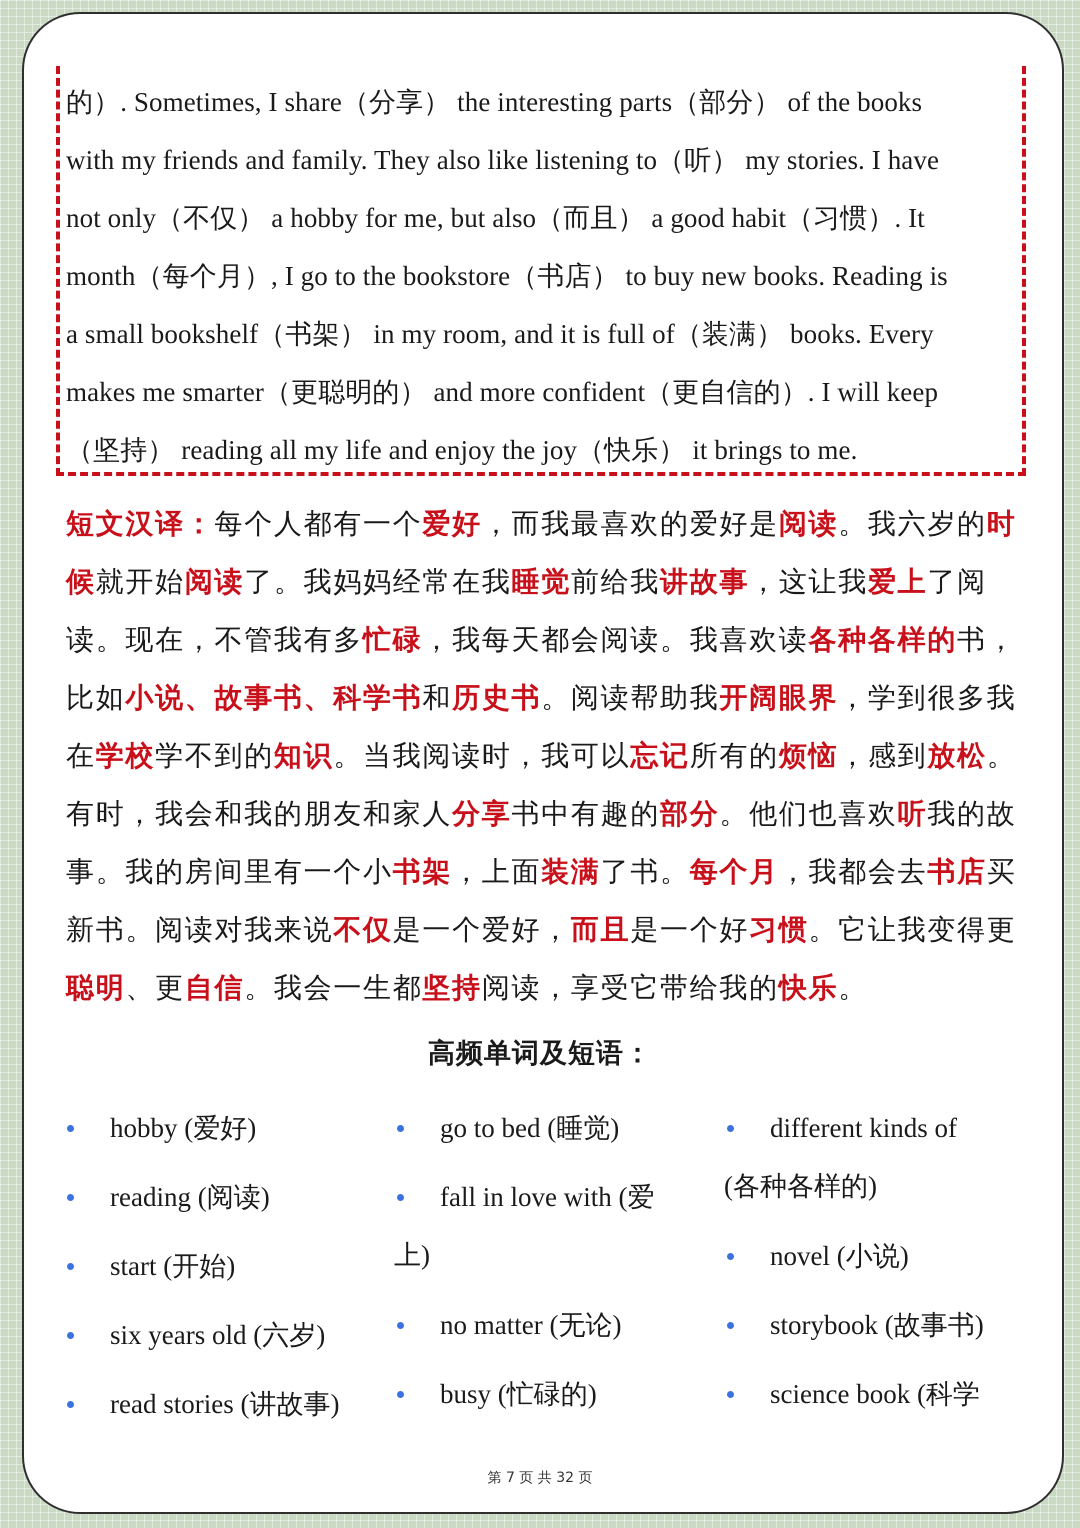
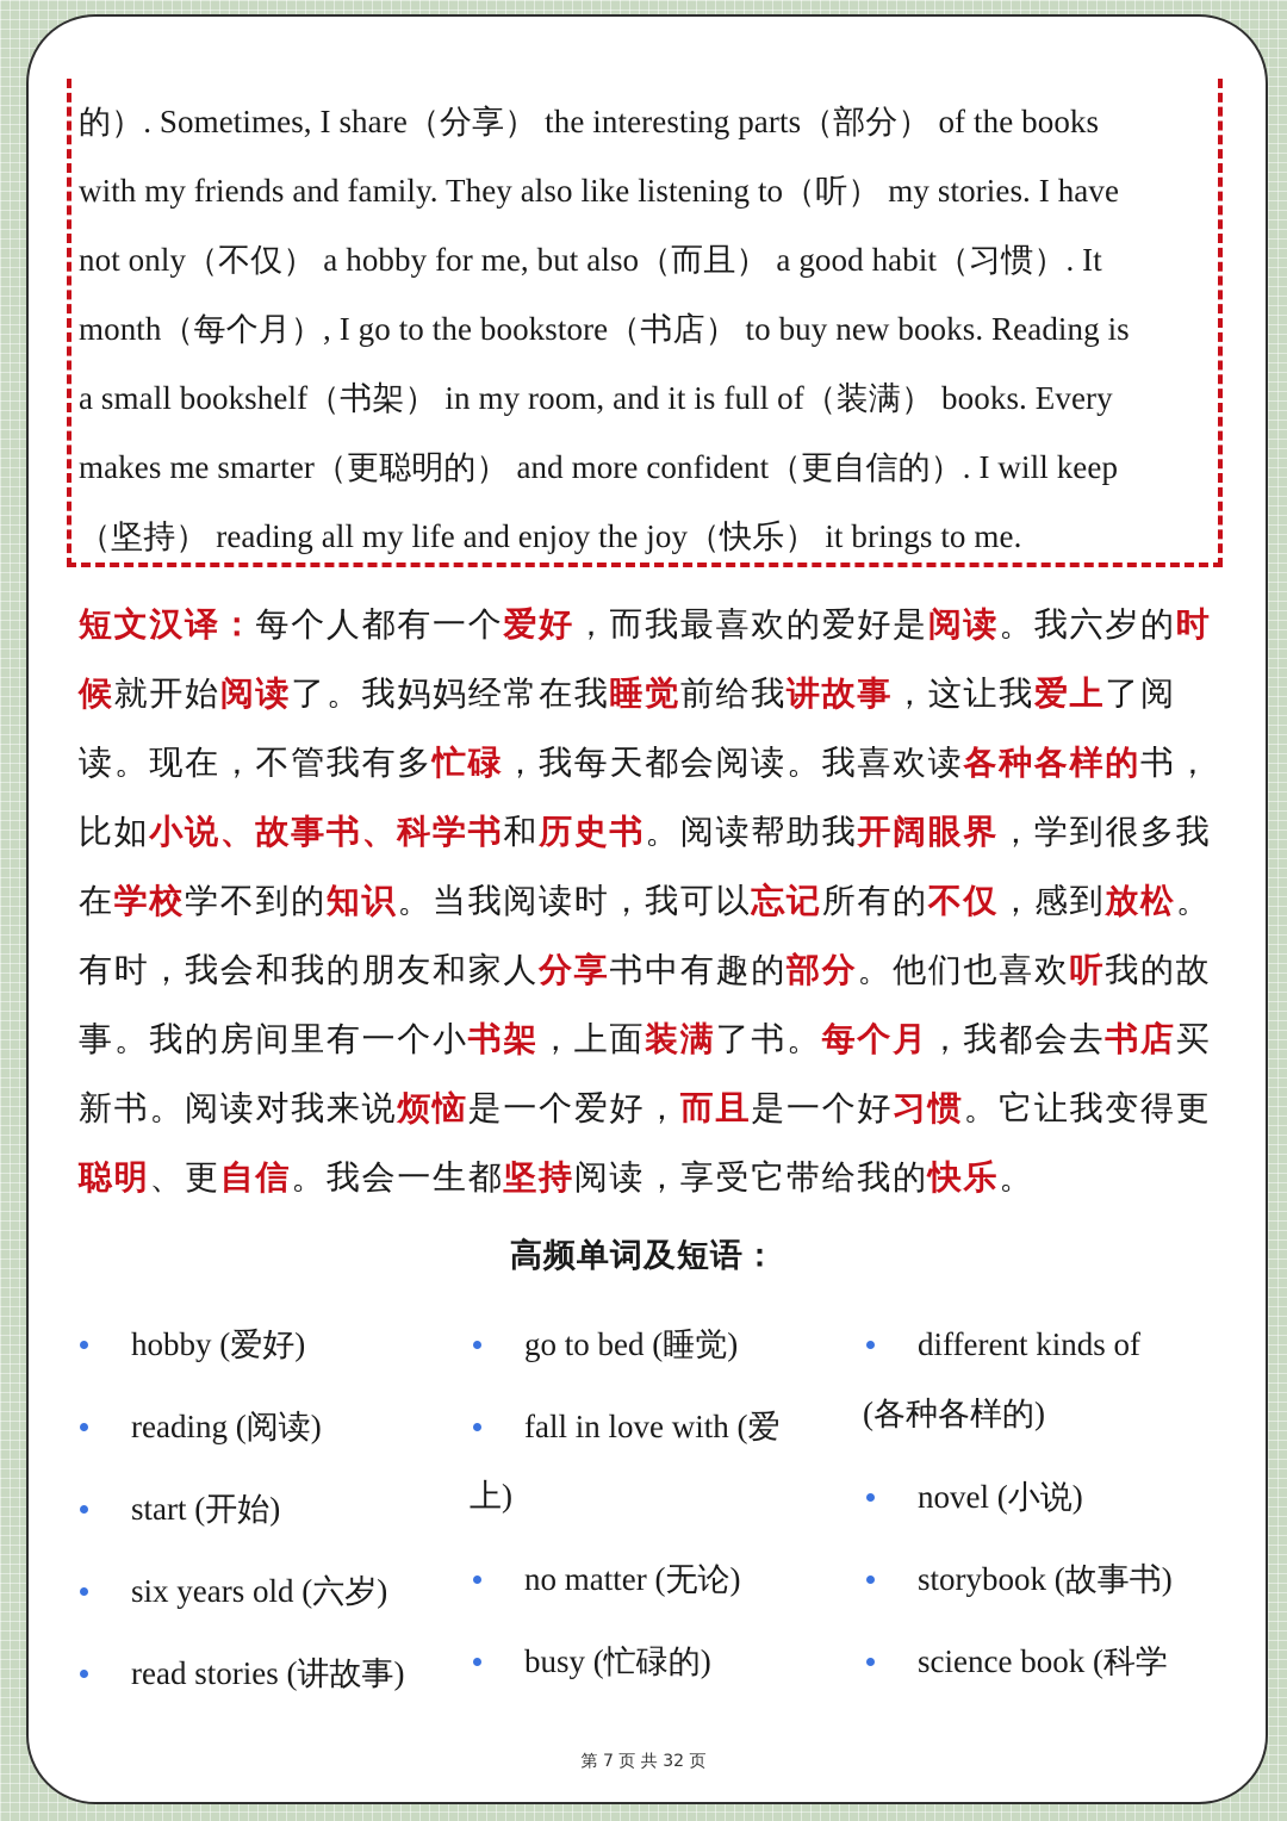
  的）. Sometimes, I share（分享） the interesting parts（部分） of the books
  with my friends and family. They also like listening to（听） my stories. I have
  not only（不仅） a hobby for me, but also（而且） a good habit（习惯）. It
  month（每个月）, I go to the bookstore（书店） to buy new books. Reading is
  a small bookshelf（书架） in my room, and it is full of（装满） books. Every
  makes me smarter（更聪明的） and more confident（更自信的）. I will keep
  （坚持） reading all my life and enjoy the joy（快乐） it brings to me.
  短文汉译：每个人都有一个爱好，而我最喜欢的爱好是阅读。我六岁的时
  候就开始阅读了。我妈妈经常在我睡觉前给我讲故事，这让我爱上了阅
  读。现在，不管我有多忙碌，我每天都会阅读。我喜欢读各种各样的书，
  比如小说、故事书、科学书和历史书。阅读帮助我开阔眼界，学到很多我
- 在学校学不到的知识。当我阅读时，我可以忘记所有的烦恼，感到放松。
+ 在学校学不到的知识。当我阅读时，我可以忘记所有的不仅，感到放松。
  有时，我会和我的朋友和家人分享书中有趣的部分。他们也喜欢听我的故
  事。我的房间里有一个小书架，上面装满了书。每个月，我都会去书店买
- 新书。阅读对我来说不仅是一个爱好，而且是一个好习惯。它让我变得更
+ 新书。阅读对我来说烦恼是一个爱好，而且是一个好习惯。它让我变得更
  聪明、更自信。我会一生都坚持阅读，享受它带给我的快乐。
  高频单词及短语：
  hobby (爱好)
  reading (阅读)
  start (开始)
  six years old (六岁)
  read stories (讲故事)
  go to bed (睡觉)
  fall in love with (爱
  上)
  no matter (无论)
  busy (忙碌的)
  different kinds of
  (各种各样的)
  novel (小说)
  storybook (故事书)
  science book (科学
  第 7 页 共 32 页
